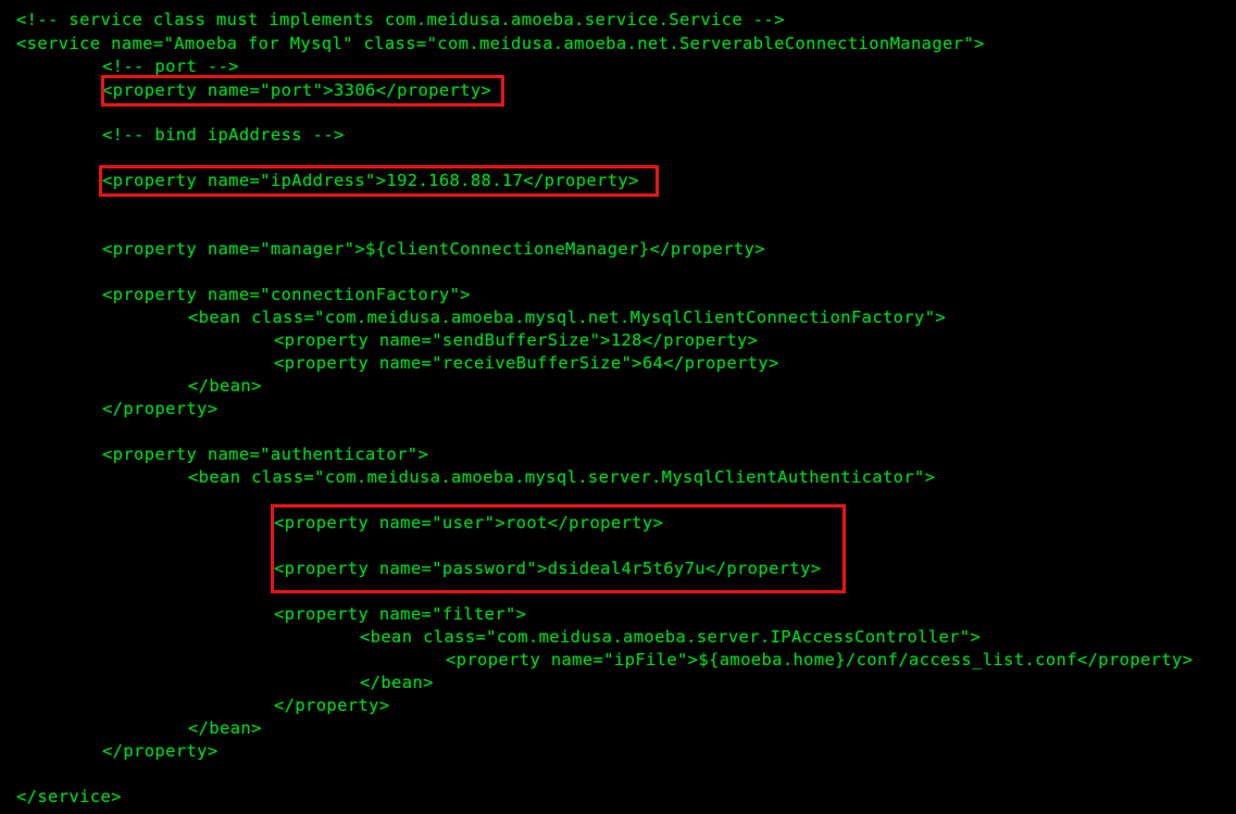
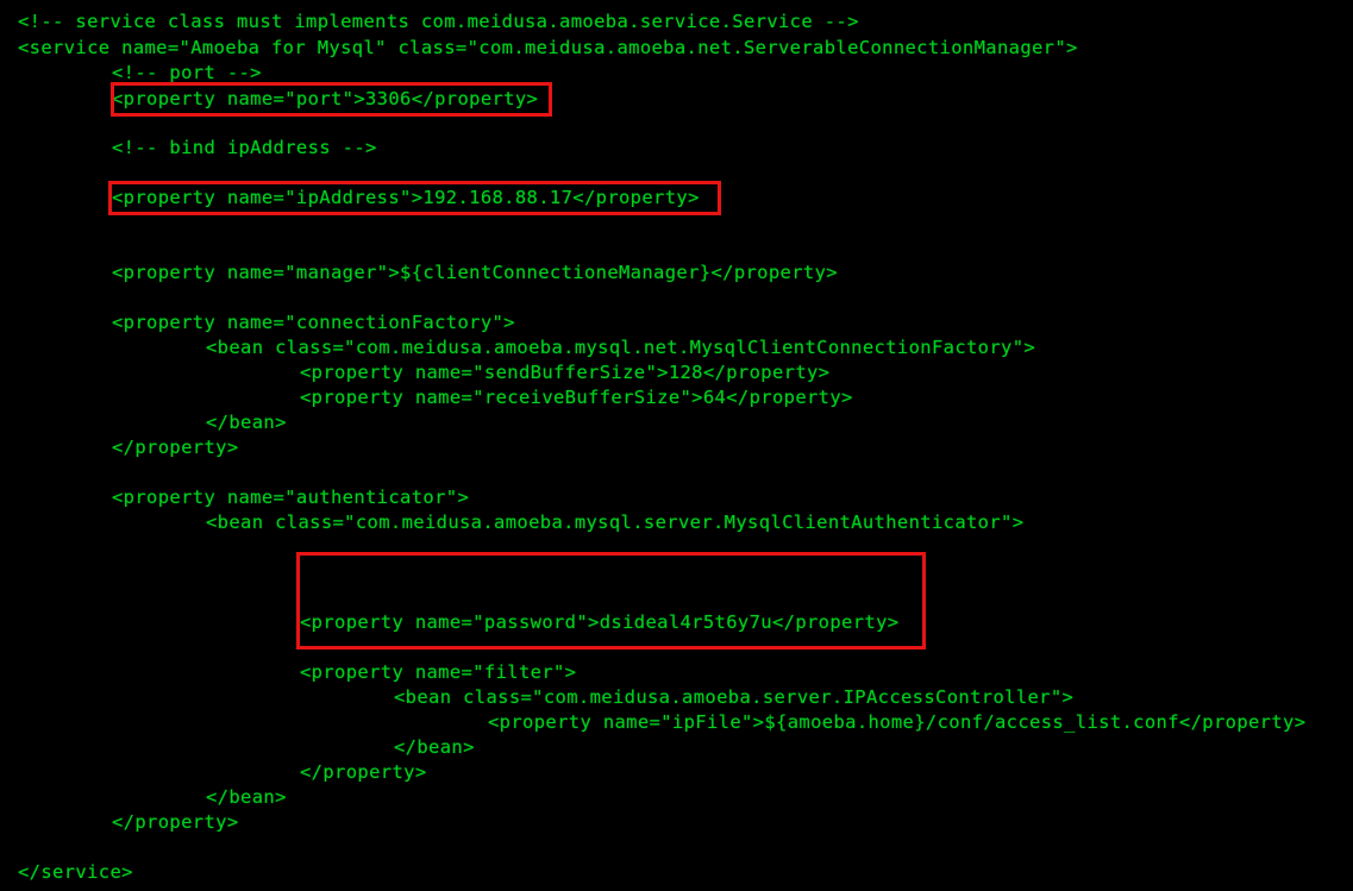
  <!-- service class must implements com.meidusa.amoeba.service.Service -->
  <service name="Amoeba for Mysql" class="com.meidusa.amoeba.net.ServerableConnectionManager">
  <!-- port -->
  <property name="port">3306</property>
  <!-- bind ipAddress -->
  <property name="ipAddress">192.168.88.17</property>
  <property name="manager">${clientConnectioneManager}</property>
  <property name="connectionFactory">
  <bean class="com.meidusa.amoeba.mysql.net.MysqlClientConnectionFactory">
  <property name="sendBufferSize">128</property>
  <property name="receiveBufferSize">64</property>
  </bean>
  </property>
  <property name="authenticator">
  <bean class="com.meidusa.amoeba.mysql.server.MysqlClientAuthenticator">
- <property name="user">root</property>
  <property name="password">dsideal4r5t6y7u</property>
  <property name="filter">
  <bean class="com.meidusa.amoeba.server.IPAccessController">
  <property name="ipFile">${amoeba.home}/conf/access_list.conf</property>
  </bean>
  </property>
  </bean>
  </property>
  </service>
